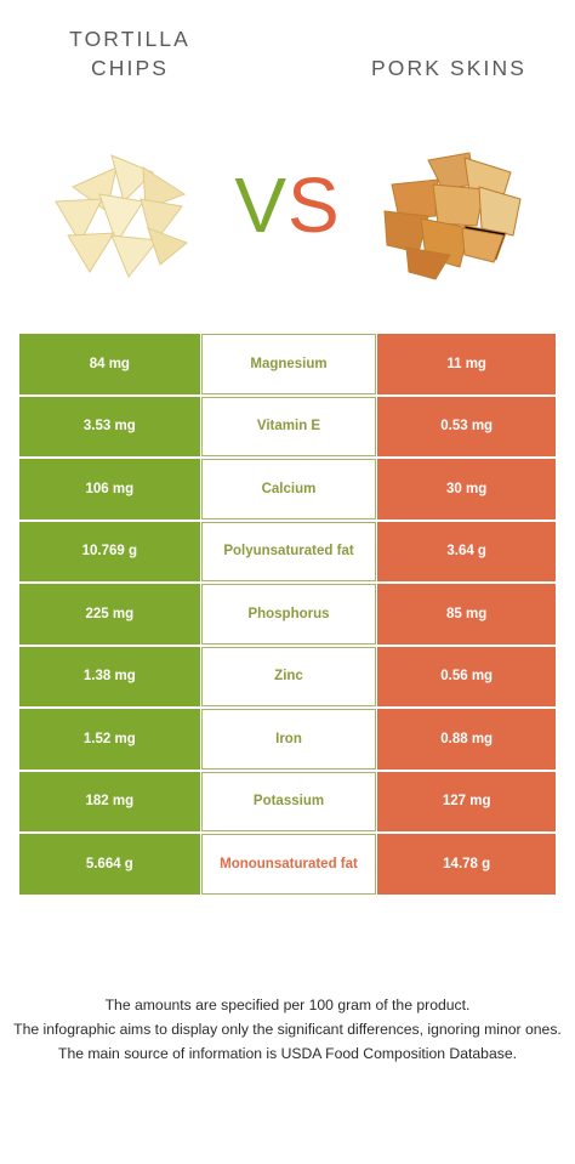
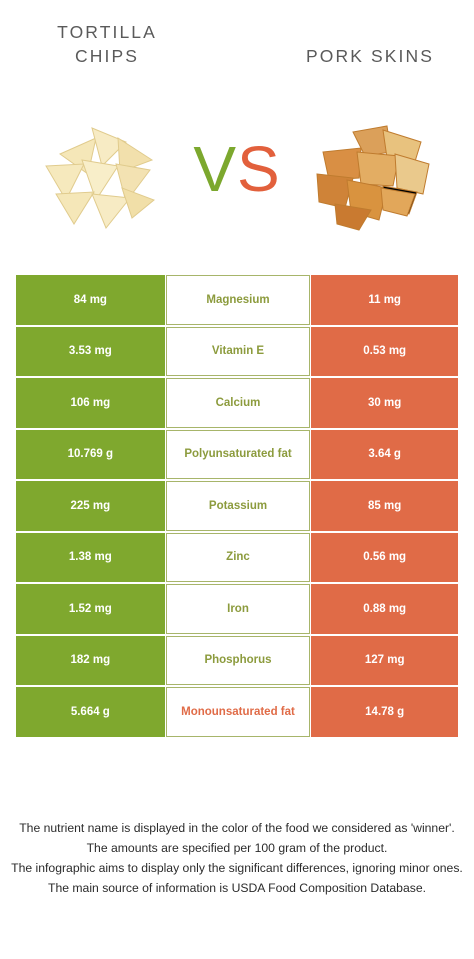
  TORTILLA
  CHIPS
  PORK SKINS
  VS
  84 mg
  Magnesium
  11 mg
  3.53 mg
  Vitamin E
  0.53 mg
  106 mg
  Calcium
  30 mg
  10.769 g
  Polyunsaturated fat
  3.64 g
  225 mg
- Phosphorus
+ Potassium
  85 mg
  1.38 mg
  Zinc
  0.56 mg
  1.52 mg
  Iron
  0.88 mg
  182 mg
- Potassium
+ Phosphorus
  127 mg
  5.664 g
  Monounsaturated fat
  14.78 g
+ The nutrient name is displayed in the color of the food we considered as 'winner'.
  The amounts are specified per 100 gram of the product.
  The infographic aims to display only the significant differences, ignoring minor ones.
  The main source of information is USDA Food Composition Database.
